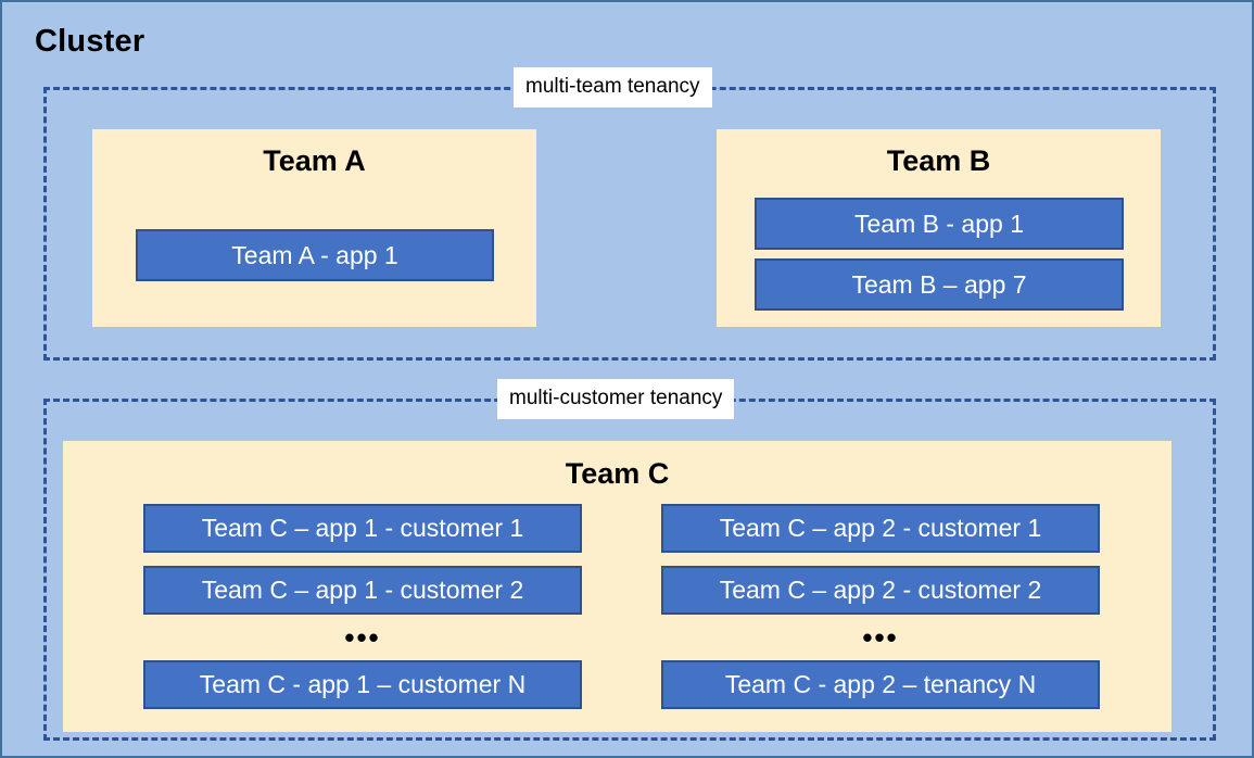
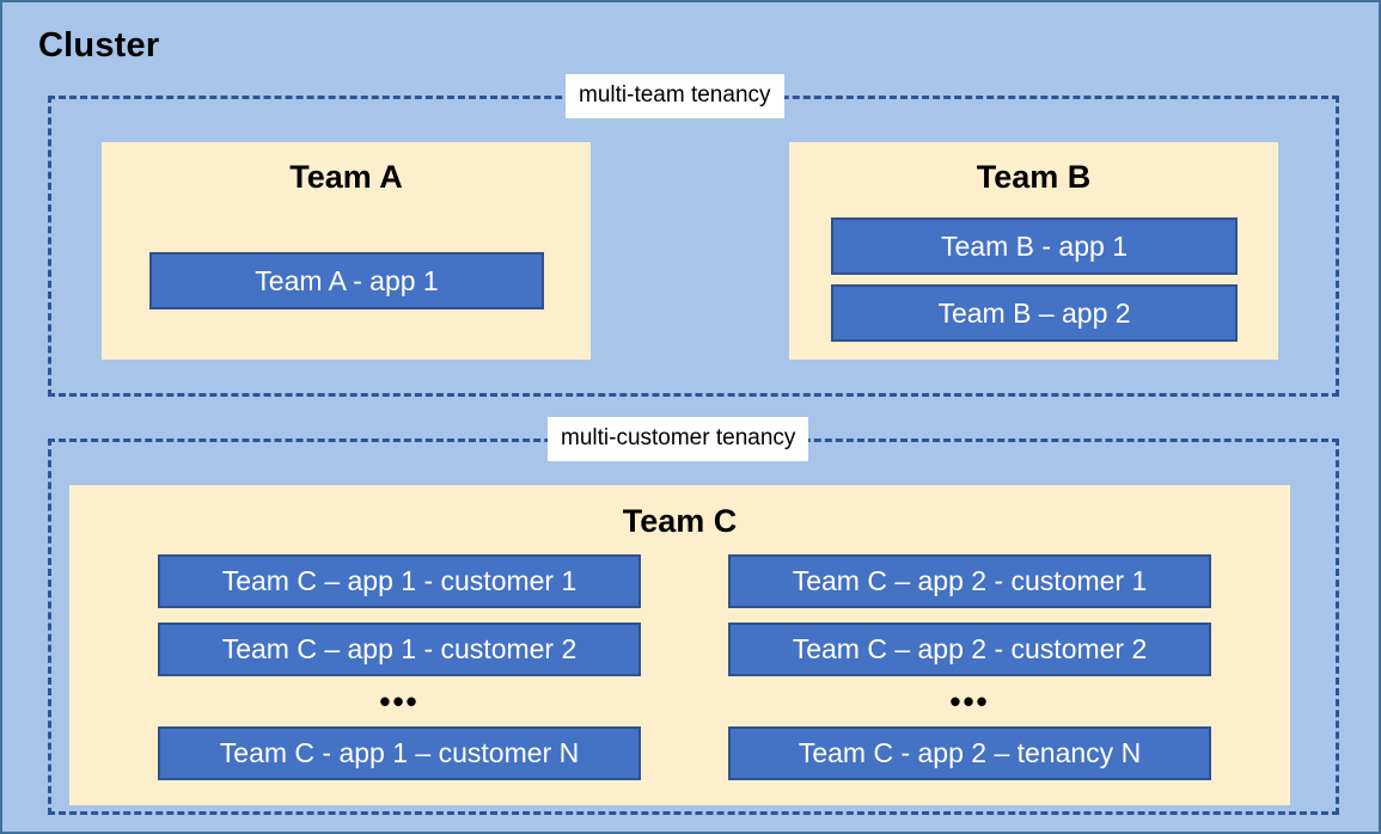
  Cluster
  multi-team tenancy
  Team A
  Team A - app 1
  Team B
  Team B - app 1
- Team B – app 7
+ Team B – app 2
  multi-customer tenancy
  Team C
  Team C – app 1 - customer 1
  Team C – app 1 - customer 2
  •••
  Team C - app 1 – customer N
  Team C – app 2 - customer 1
  Team C – app 2 - customer 2
  •••
  Team C - app 2 – tenancy N
